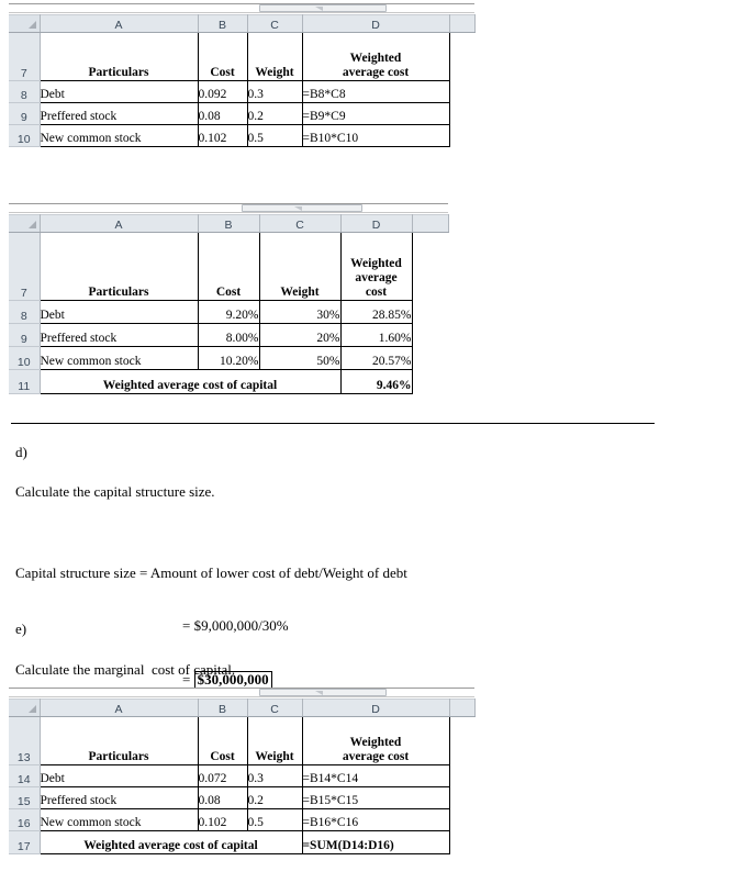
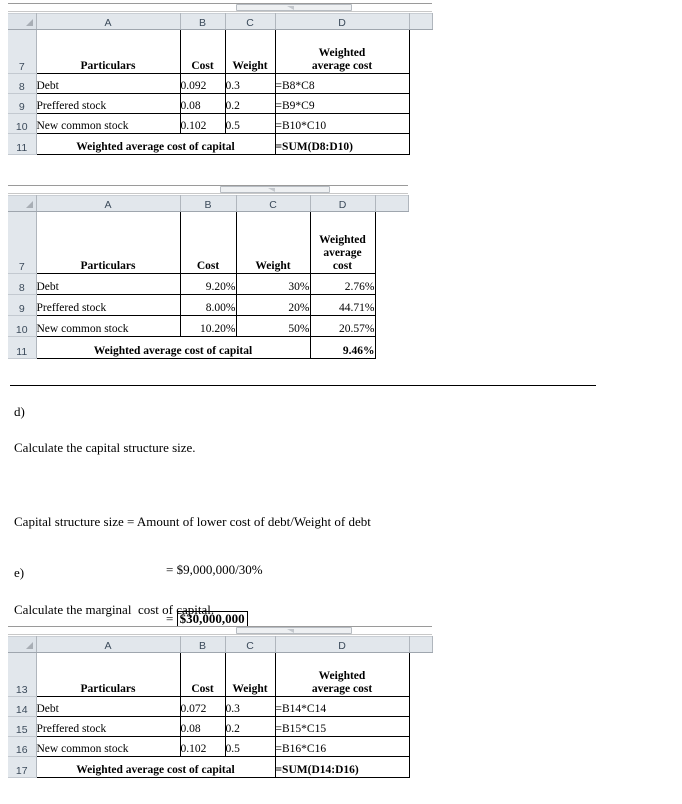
  	A	B	C	D
  7	Particulars	Cost	Weight	Weighted average cost
  8	Debt	0.092	0.3	=B8*C8
  9	Preffered stock	0.08	0.2	=B9*C9
  10	New common stock	0.102	0.5	=B10*C10
+ 11	Weighted average cost of capital	=SUM(D8:D10)
  	A	B	C	D
  7	Particulars	Cost	Weight	Weighted average cost
- 8	Debt	9.20%	30%	28.85%
+ 8	Debt	9.20%	30%	2.76%
- 9	Preffered stock	8.00%	20%	1.60%
+ 9	Preffered stock	8.00%	20%	44.71%
  10	New common stock	10.20%	50%	20.57%
  11	Weighted average cost of capital	9.46%
  d)
  Calculate the capital structure size.
  Capital structure size = Amount of lower cost of debt/Weight of debt
  = $9,000,000/30%
  = $30,000,000
  e)
  Calculate the marginal cost of capital.
  	A	B	C	D
  13	Particulars	Cost	Weight	Weighted average cost
  14	Debt	0.072	0.3	=B14*C14
  15	Preffered stock	0.08	0.2	=B15*C15
  16	New common stock	0.102	0.5	=B16*C16
  17	Weighted average cost of capital	=SUM(D14:D16)
